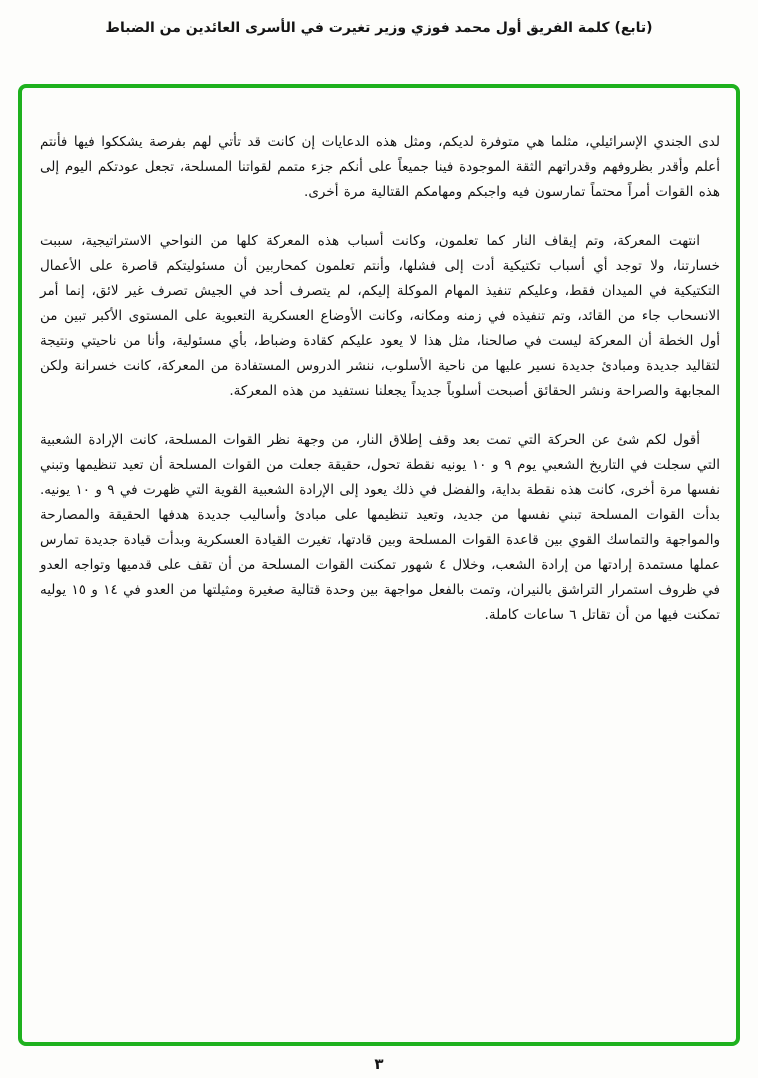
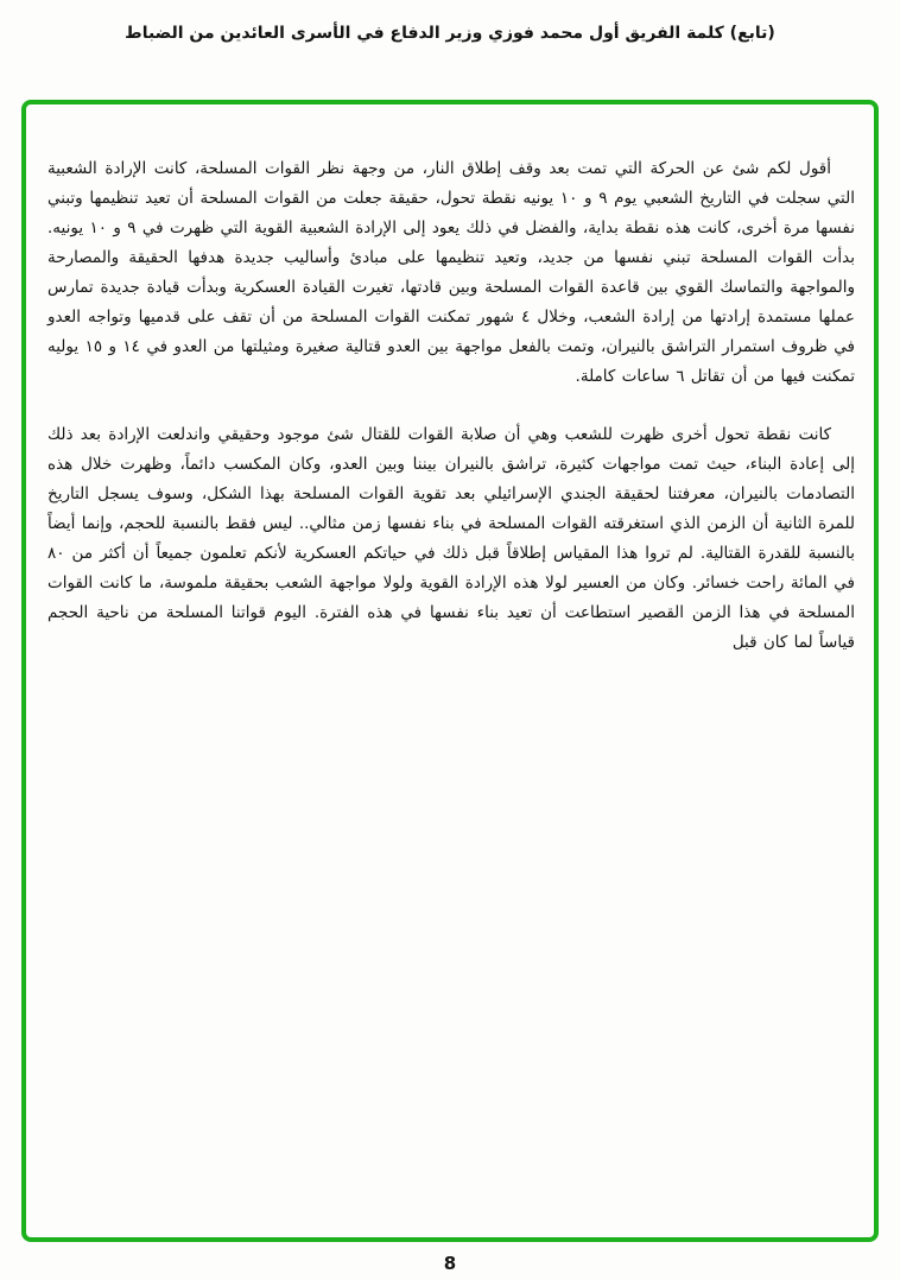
- (تابع) كلمة الفريق أول محمد فوزي وزير تغيرت في الأسرى العائدين من الضباط
+ (تابع) كلمة الفريق أول محمد فوزي وزير الدفاع في الأسرى العائدين من الضباط
- لدى الجندي الإسرائيلي، مثلما هي متوفرة لديكم، ومثل هذه الدعايات إن كانت قد تأتي لهم بفرصة يشككوا فيها فأنتم أعلم وأقدر بظروفهم وقدراتهم الثقة الموجودة فينا جميعاً على أنكم جزء متمم لقواتنا المسلحة، تجعل عودتكم اليوم إلى هذه القوات أمراً محتماً تمارسون فيه واجبكم ومهامكم القتالية مرة أخرى.
- انتهت المعركة، وتم إيقاف النار كما تعلمون، وكانت أسباب هذه المعركة كلها من النواحي الاستراتيجية، سببت خسارتنا، ولا توجد أي أسباب تكتيكية أدت إلى فشلها، وأنتم تعلمون كمحاربين أن مسئوليتكم قاصرة على الأعمال التكتيكية في الميدان فقط، وعليكم تنفيذ المهام الموكلة إليكم، لم يتصرف أحد في الجيش تصرف غير لائق، إنما أمر الانسحاب جاء من القائد، وتم تنفيذه في زمنه ومكانه، وكانت الأوضاع العسكرية التعبوية على المستوى الأكبر تبين من أول الخطة أن المعركة ليست في صالحنا، مثل هذا لا يعود عليكم كقادة وضباط، بأي مسئولية، وأنا من ناحيتي ونتيجة لتقاليد جديدة ومبادئ جديدة نسير عليها من ناحية الأسلوب، ننشر الدروس المستفادة من المعركة، كانت خسرانة ولكن المجابهة والصراحة ونشر الحقائق أصبحت أسلوباً جديداً يجعلنا نستفيد من هذه المعركة.
- أقول لكم شئ عن الحركة التي تمت بعد وقف إطلاق النار، من وجهة نظر القوات المسلحة، كانت الإرادة الشعبية التي سجلت في التاريخ الشعبي يوم ٩ و ١٠ يونيه نقطة تحول، حقيقة جعلت من القوات المسلحة أن تعيد تنظيمها وتبني نفسها مرة أخرى، كانت هذه نقطة بداية، والفضل في ذلك يعود إلى الإرادة الشعبية القوية التي ظهرت في ٩ و ١٠ يونيه. بدأت القوات المسلحة تبني نفسها من جديد، وتعيد تنظيمها على مبادئ وأساليب جديدة هدفها الحقيقة والمصارحة والمواجهة والتماسك القوي بين قاعدة القوات المسلحة وبين قادتها، تغيرت القيادة العسكرية وبدأت قيادة جديدة تمارس عملها مستمدة إرادتها من إرادة الشعب، وخلال ٤ شهور تمكنت القوات المسلحة من أن تقف على قدميها وتواجه العدو في ظروف استمرار التراشق بالنيران، وتمت بالفعل مواجهة بين وحدة قتالية صغيرة ومثيلتها من العدو في ١٤ و ١٥ يوليه تمكنت فيها من أن تقاتل ٦ ساعات كاملة.
+ أقول لكم شئ عن الحركة التي تمت بعد وقف إطلاق النار، من وجهة نظر القوات المسلحة، كانت الإرادة الشعبية التي سجلت في التاريخ الشعبي يوم ٩ و ١٠ يونيه نقطة تحول، حقيقة جعلت من القوات المسلحة أن تعيد تنظيمها وتبني نفسها مرة أخرى، كانت هذه نقطة بداية، والفضل في ذلك يعود إلى الإرادة الشعبية القوية التي ظهرت في ٩ و ١٠ يونيه. بدأت القوات المسلحة تبني نفسها من جديد، وتعيد تنظيمها على مبادئ وأساليب جديدة هدفها الحقيقة والمصارحة والمواجهة والتماسك القوي بين قاعدة القوات المسلحة وبين قادتها، تغيرت القيادة العسكرية وبدأت قيادة جديدة تمارس عملها مستمدة إرادتها من إرادة الشعب، وخلال ٤ شهور تمكنت القوات المسلحة من أن تقف على قدميها وتواجه العدو في ظروف استمرار التراشق بالنيران، وتمت بالفعل مواجهة بين العدو قتالية صغيرة ومثيلتها من العدو في ١٤ و ١٥ يوليه تمكنت فيها من أن تقاتل ٦ ساعات كاملة.
+ كانت نقطة تحول أخرى ظهرت للشعب وهي أن صلابة القوات للقتال شئ موجود وحقيقي واندلعت الإرادة بعد ذلك إلى إعادة البناء، حيث تمت مواجهات كثيرة، تراشق بالنيران بيننا وبين العدو، وكان المكسب دائماً، وظهرت خلال هذه التصادمات بالنيران، معرفتنا لحقيقة الجندي الإسرائيلي بعد تقوية القوات المسلحة بهذا الشكل، وسوف يسجل التاريخ للمرة الثانية أن الزمن الذي استغرقته القوات المسلحة في بناء نفسها زمن مثالي.. ليس فقط بالنسبة للحجم، وإنما أيضاً بالنسبة للقدرة القتالية. لم تروا هذا المقياس إطلاقاً قبل ذلك في حياتكم العسكرية لأنكم تعلمون جميعاً أن أكثر من ٨٠ في المائة راحت خسائر. وكان من العسير لولا هذه الإرادة القوية ولولا مواجهة الشعب بحقيقة ملموسة، ما كانت القوات المسلحة في هذا الزمن القصير استطاعت أن تعيد بناء نفسها في هذه الفترة. اليوم قواتنا المسلحة من ناحية الحجم قياساً لما كان قبل
- ٣
+ 8
